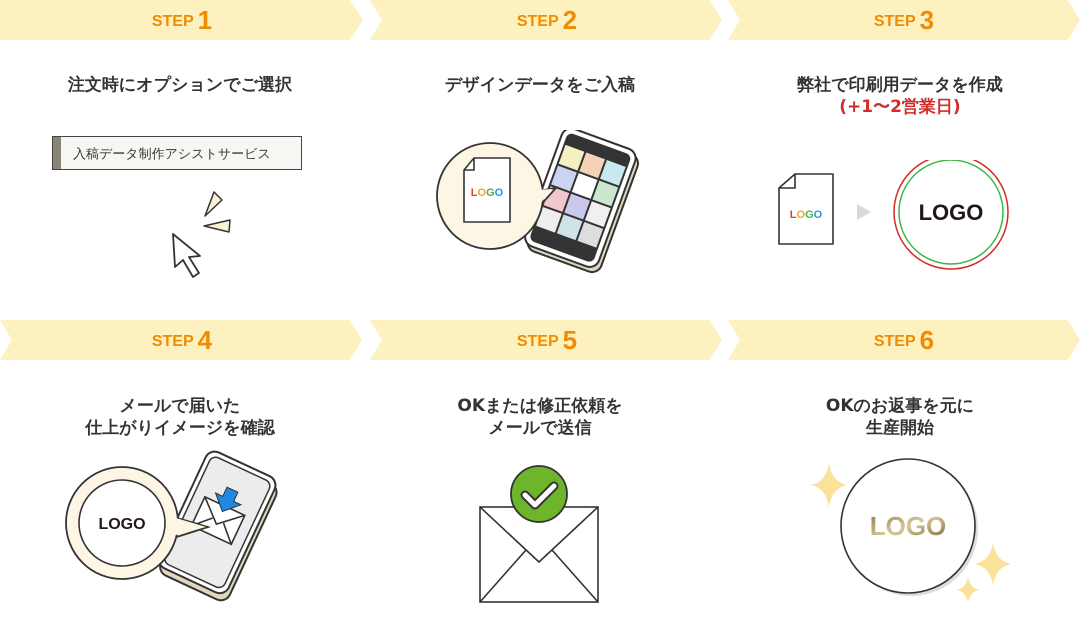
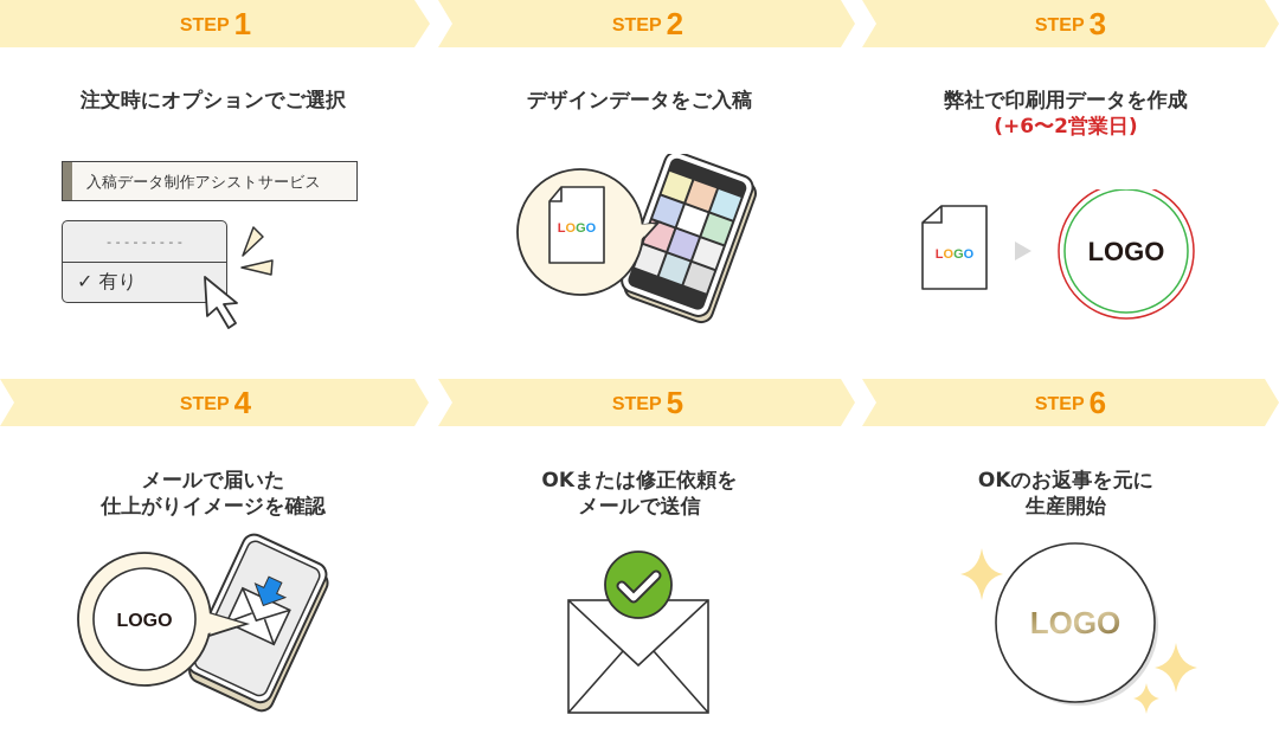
  STEP
  1
  STEP
  2
  STEP
  3
  STEP
  4
  STEP
  5
  STEP
  6
  注文時にオプションでご選択
  デザインデータをご入稿
  弊社で印刷用データを作成
- (+1〜2営業日)
+ (+6〜2営業日)
  メールで届いた
  仕上がりイメージを確認
  OKまたは修正依頼を
  メールで送信
  OKのお返事を元に
  生産開始
  入稿データ制作アシストサービス
+ - - - - - - - - -
+ ✓ 有り
  LOGO
  LOGO
  LOGO
  LOGO
  LOGO
